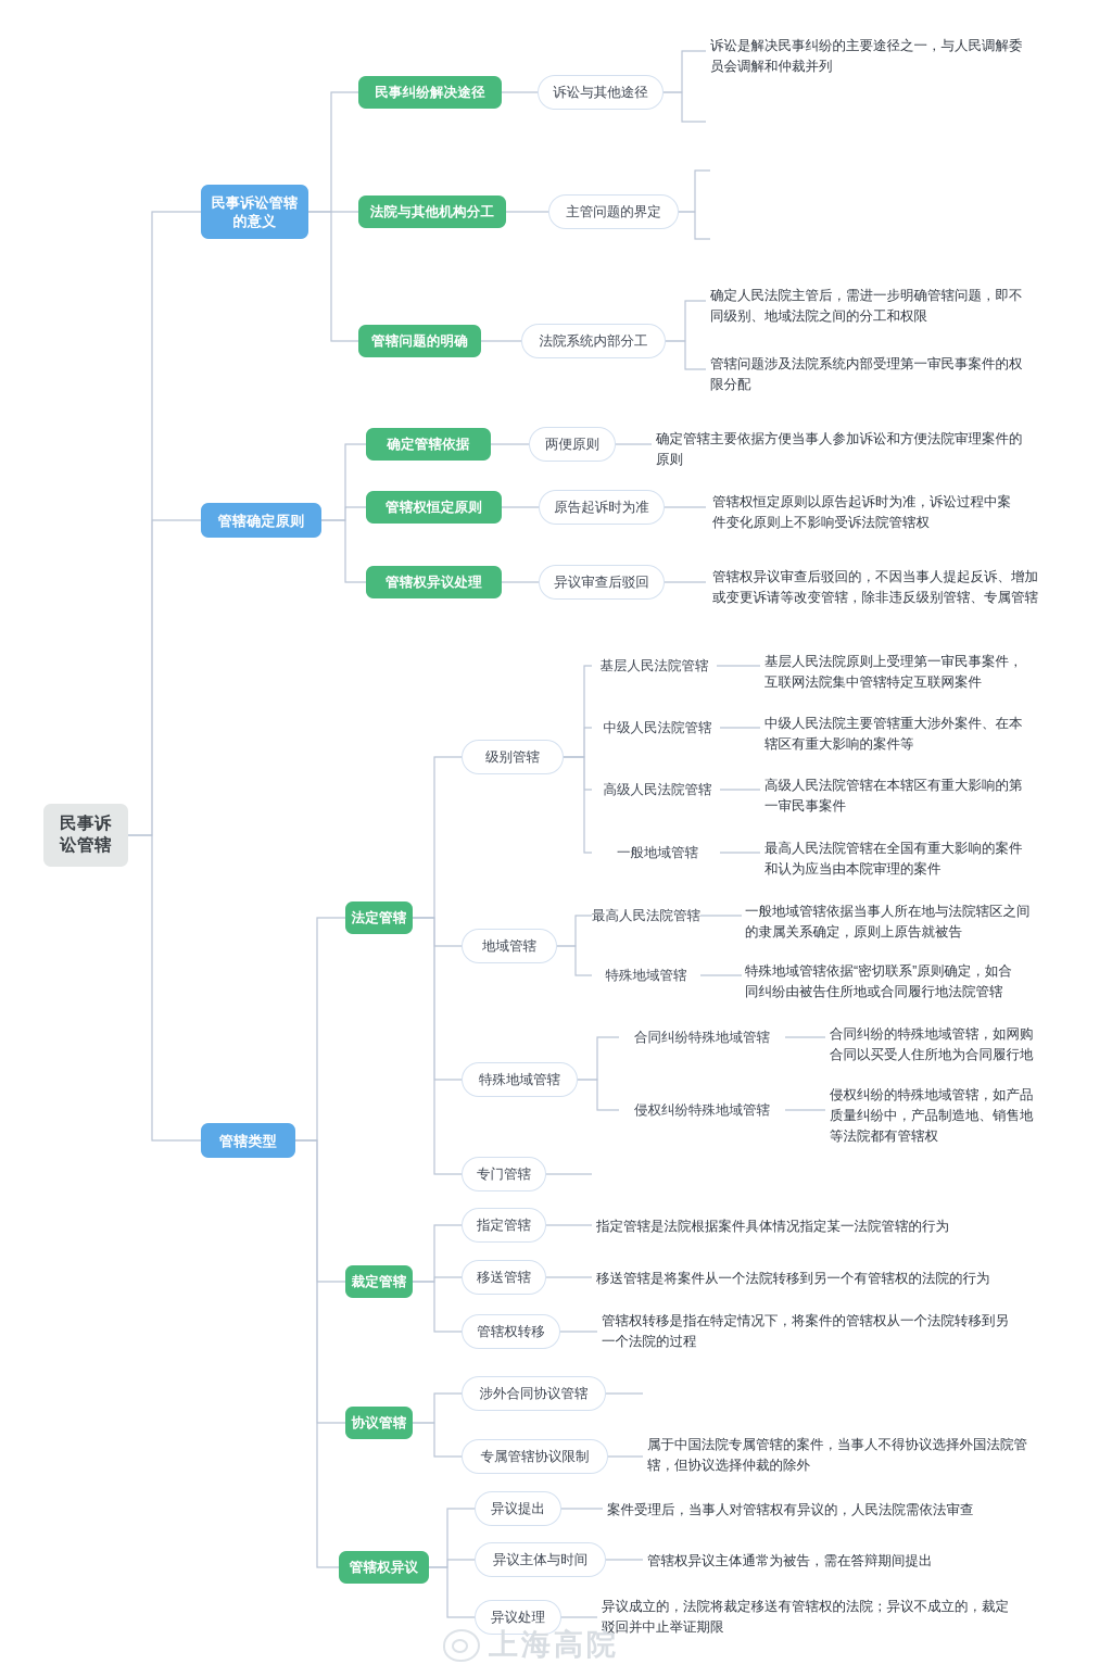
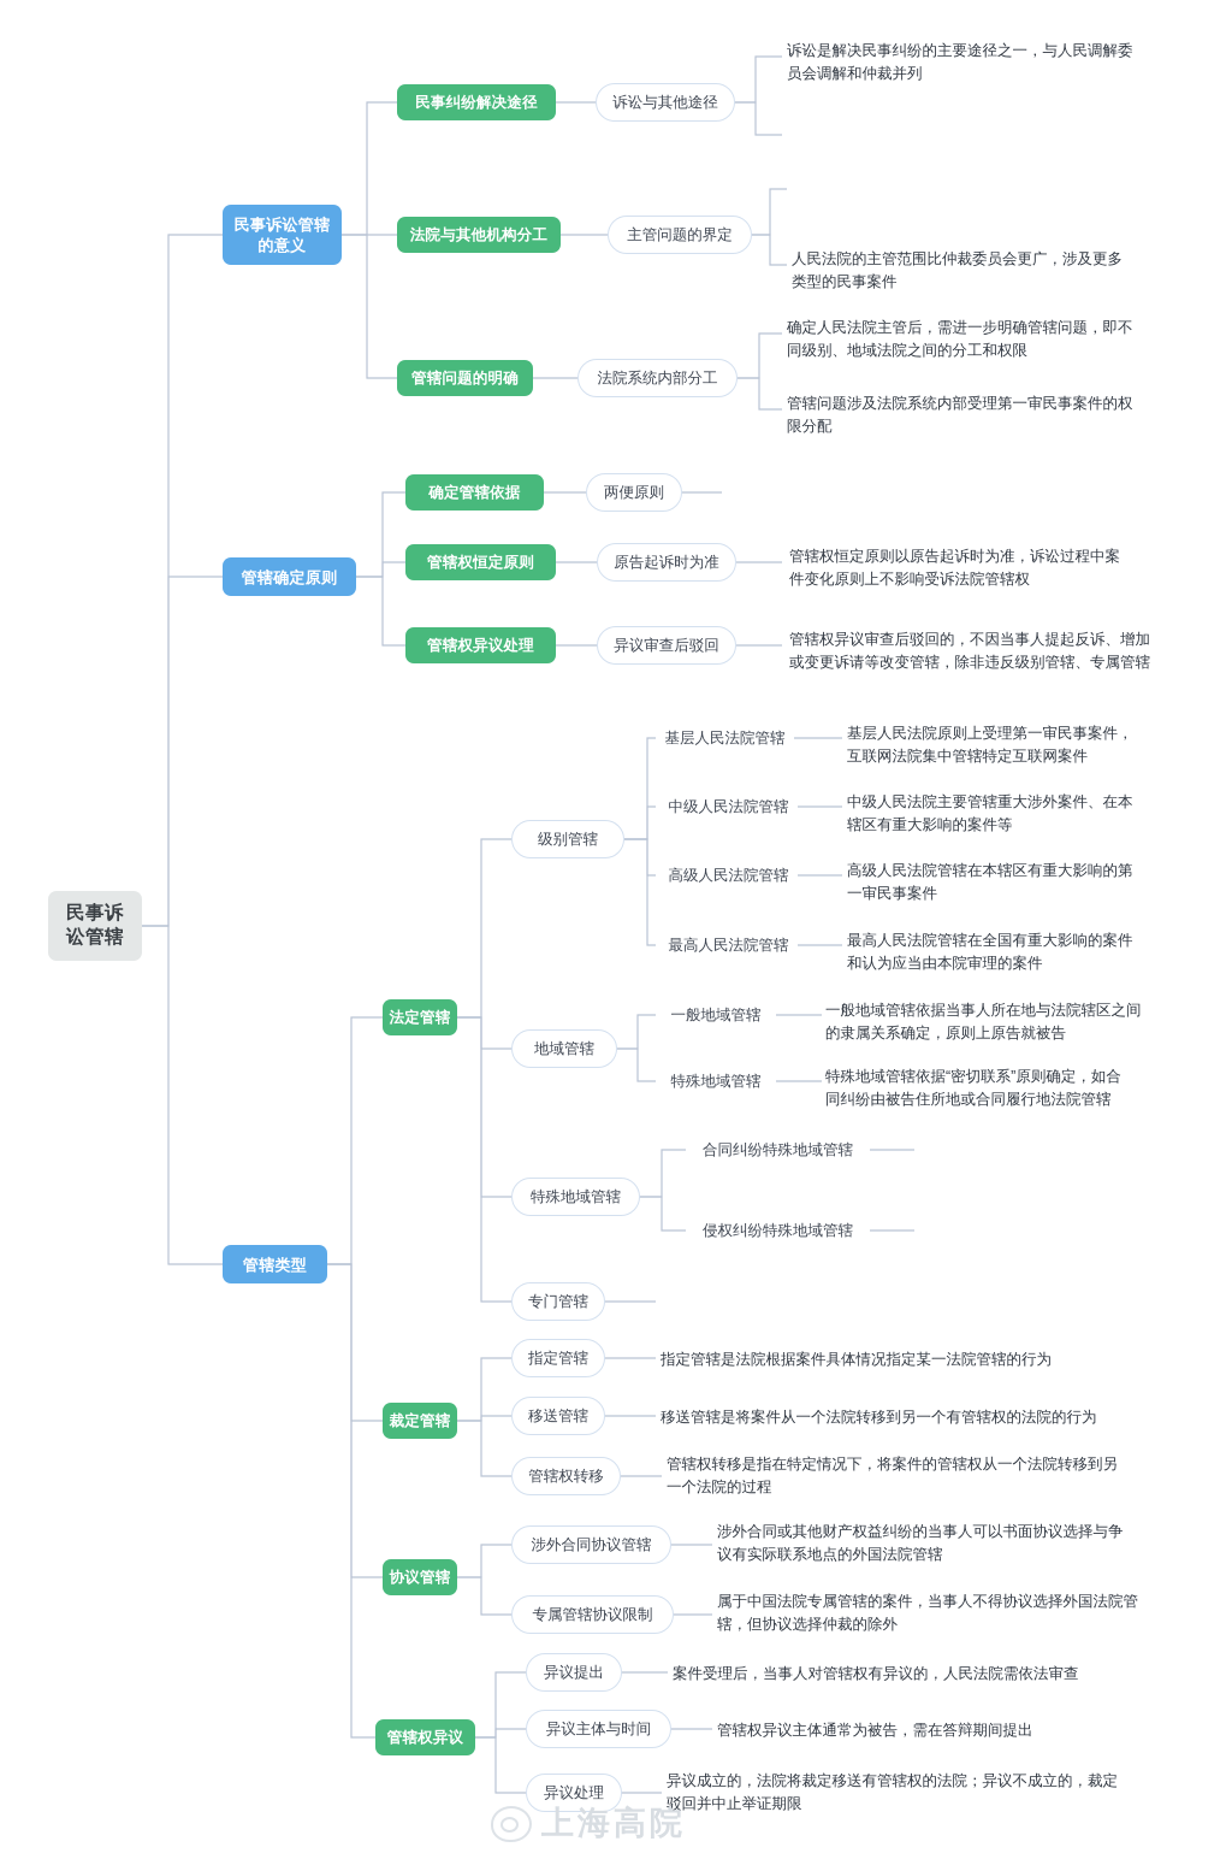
  民事诉
  讼管辖
  民事诉讼管辖的意义
  管辖确定原则
  管辖类型
  民事纠纷解决途径
  法院与其他机构分工
  管辖问题的明确
  诉讼与其他途径
  主管问题的界定
  法院系统内部分工
  诉讼是解决民事纠纷的主要途径之一，与人民调解委
  员会调解和仲裁并列
+ 人民法院的主管范围比仲裁委员会更广，涉及更多
+ 类型的民事案件
  确定人民法院主管后，需进一步明确管辖问题，即不
  同级别、地域法院之间的分工和权限
  管辖问题涉及法院系统内部受理第一审民事案件的权
  限分配
  确定管辖依据
  管辖权恒定原则
  管辖权异议处理
  两便原则
  原告起诉时为准
  异议审查后驳回
- 确定管辖主要依据方便当事人参加诉讼和方便法院审理案件的
- 原则
  管辖权恒定原则以原告起诉时为准，诉讼过程中案
  件变化原则上不影响受诉法院管辖权
  管辖权异议审查后驳回的，不因当事人提起反诉、增加
  或变更诉请等改变管辖，除非违反级别管辖、专属管辖
  法定管辖
  裁定管辖
  协议管辖
  管辖权异议
  级别管辖
  地域管辖
  特殊地域管辖
  专门管辖
  基层人民法院管辖
  中级人民法院管辖
  高级人民法院管辖
- 一般地域管辖
+ 最高人民法院管辖
  基层人民法院原则上受理第一审民事案件，
  互联网法院集中管辖特定互联网案件
  中级人民法院主要管辖重大涉外案件、在本
  辖区有重大影响的案件等
  高级人民法院管辖在本辖区有重大影响的第
  一审民事案件
  最高人民法院管辖在全国有重大影响的案件
  和认为应当由本院审理的案件
- 最高人民法院管辖
+ 一般地域管辖
  特殊地域管辖
  一般地域管辖依据当事人所在地与法院辖区之间
  的隶属关系确定，原则上原告就被告
  特殊地域管辖依据“密切联系”原则确定，如合
  同纠纷由被告住所地或合同履行地法院管辖
  合同纠纷特殊地域管辖
  侵权纠纷特殊地域管辖
- 合同纠纷的特殊地域管辖，如网购
- 合同以买受人住所地为合同履行地
- 侵权纠纷的特殊地域管辖，如产品
- 质量纠纷中，产品制造地、销售地
- 等法院都有管辖权
  指定管辖
  移送管辖
  管辖权转移
  指定管辖是法院根据案件具体情况指定某一法院管辖的行为
  移送管辖是将案件从一个法院转移到另一个有管辖权的法院的行为
  管辖权转移是指在特定情况下，将案件的管辖权从一个法院转移到另
  一个法院的过程
  涉外合同协议管辖
  专属管辖协议限制
+ 涉外合同或其他财产权益纠纷的当事人可以书面协议选择与争
+ 议有实际联系地点的外国法院管辖
  属于中国法院专属管辖的案件，当事人不得协议选择外国法院管
  辖，但协议选择仲裁的除外
  异议提出
  异议主体与时间
  异议处理
  案件受理后，当事人对管辖权有异议的，人民法院需依法审查
  管辖权异议主体通常为被告，需在答辩期间提出
  异议成立的，法院将裁定移送有管辖权的法院；异议不成立的，裁定
  驳回并中止举证期限
  上海高院
